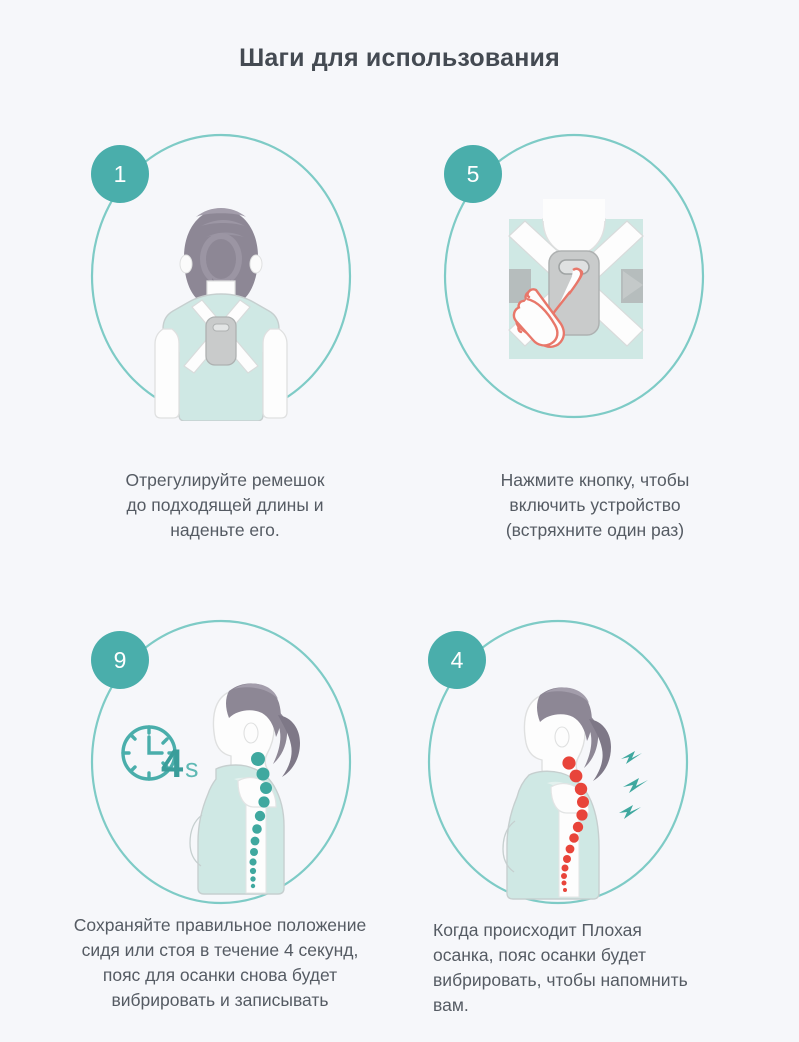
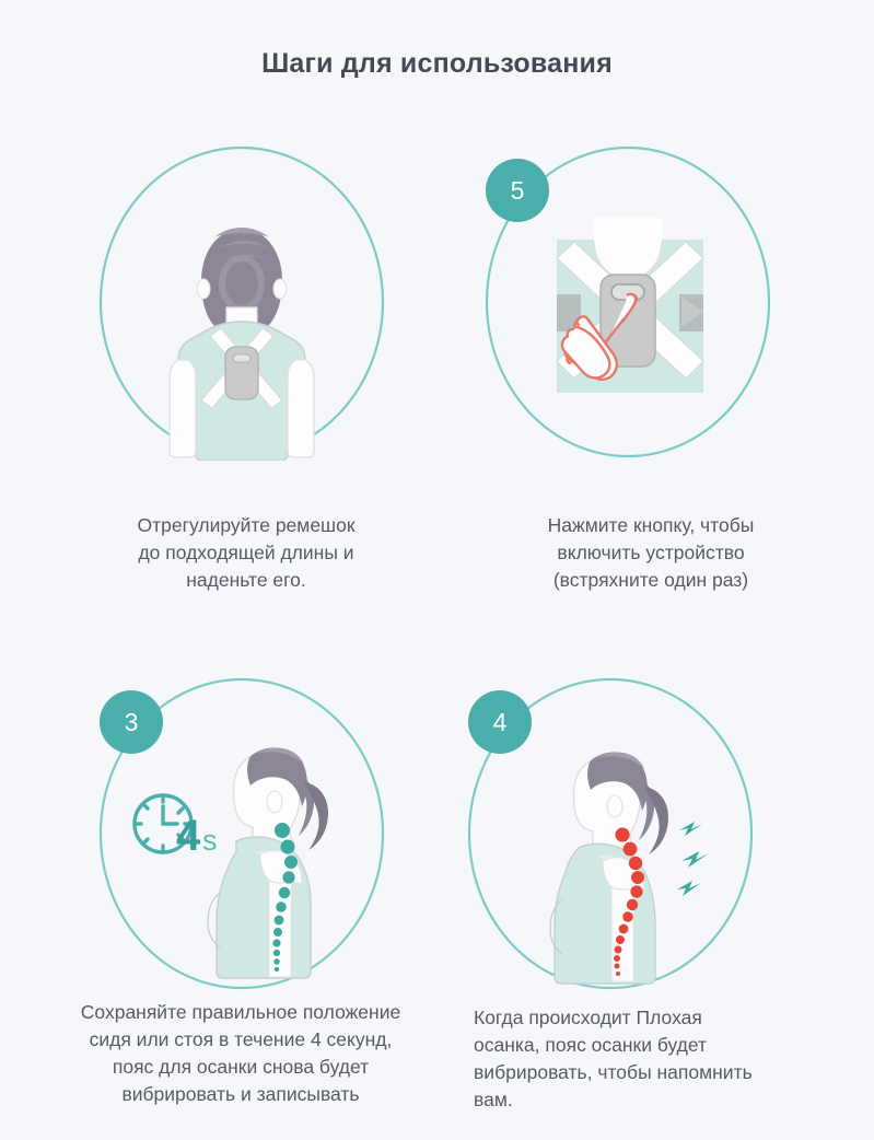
  Шаги для использования
- 1
  Отрегулируйте ремешок
  до подходящей длины и
  наденьте его.
  5
  Нажмите кнопку, чтобы
  включить устройство
  (встряхните один раз)
  4
  s
- 9
+ 3
  Сохраняйте правильное положение
  сидя или стоя в течение 4 секунд,
  пояс для осанки снова будет
  вибрировать и записывать
  4
  Когда происходит Плохая
  осанка, пояс осанки будет
  вибрировать, чтобы напомнить
  вам.
